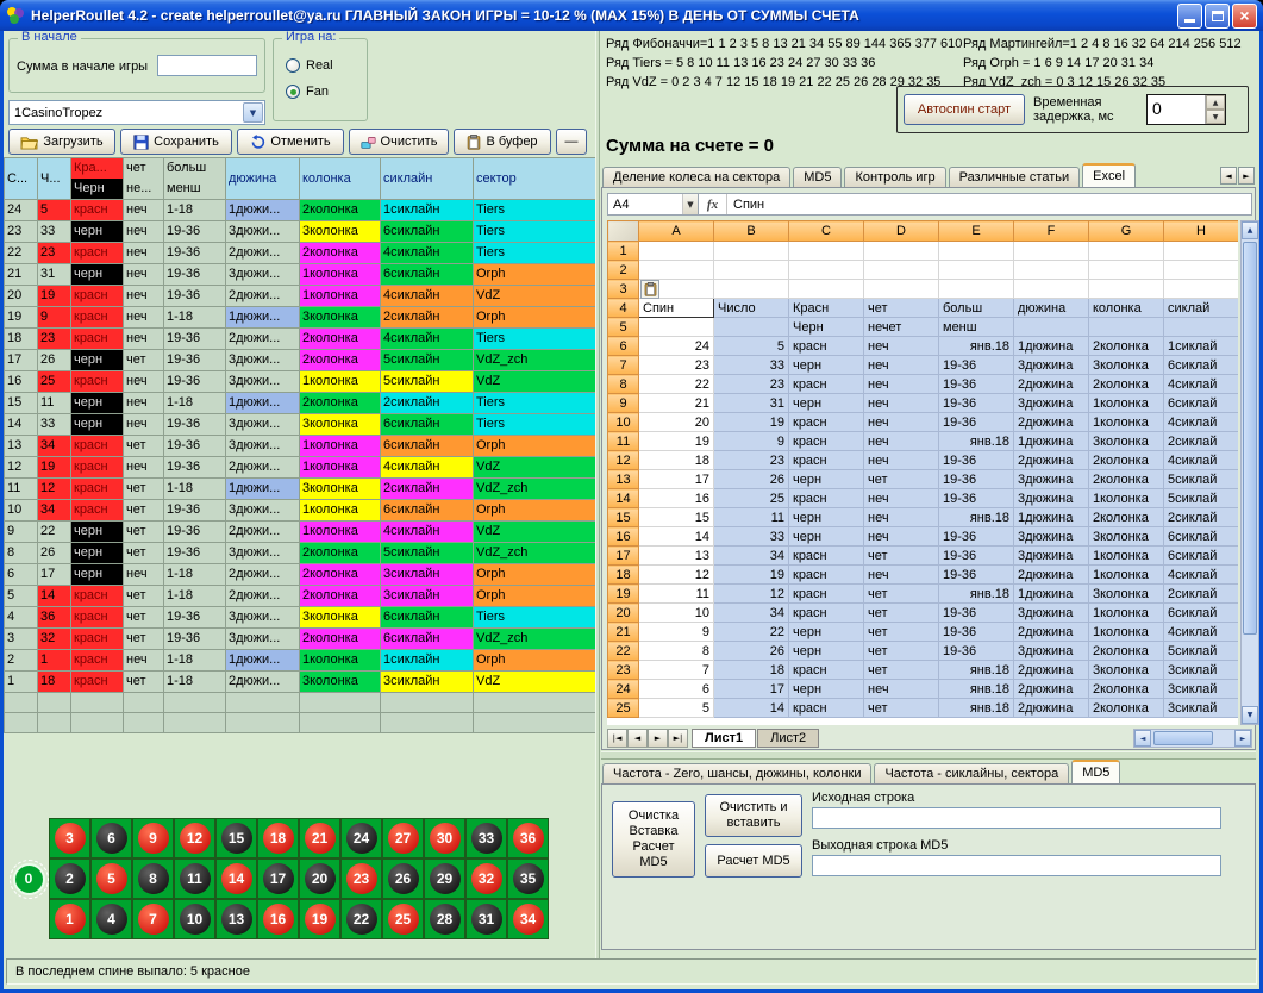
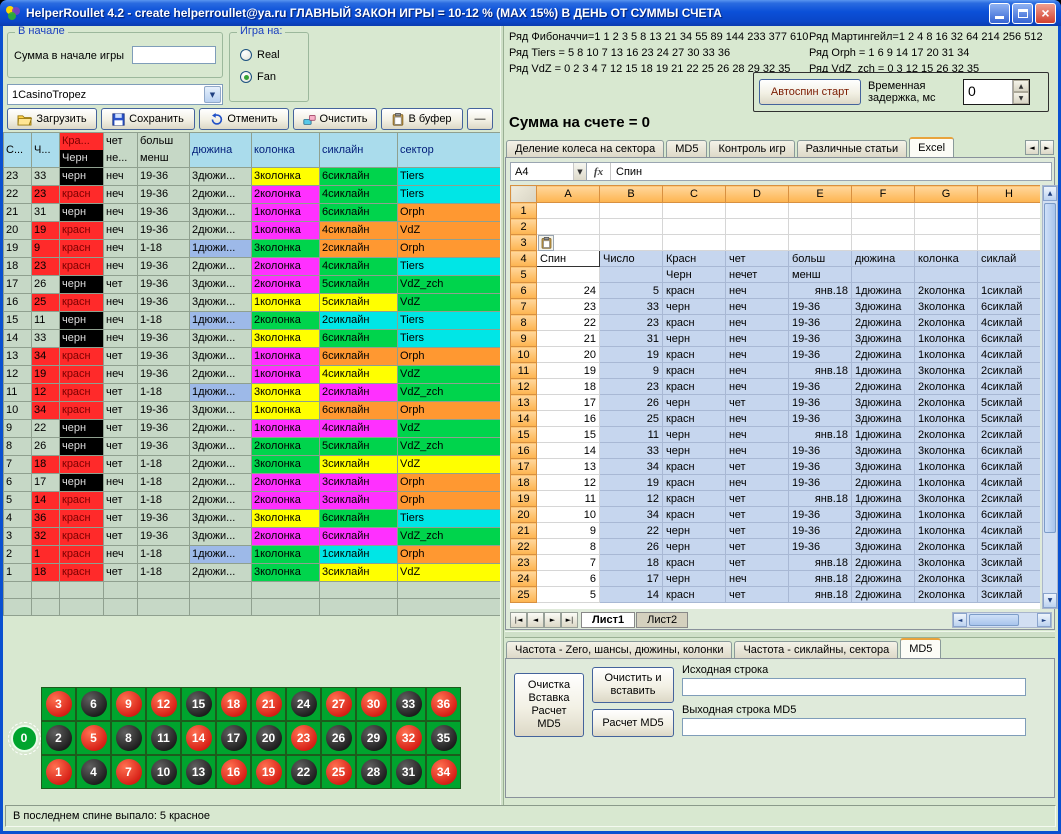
  HelperRoullet 4.2 - create helperroullet@ya.ru ГЛАВНЫЙ ЗАКОН ИГРЫ = 10-12 % (MAX 15%) В ДЕНЬ ОТ СУММЫ СЧЕТА
  ×
  В начале
  Сумма в начале игры
  Игра на:
  Real
  Fan
  1CasinoTropez
  ▼
  Загрузить
  Сохранить
  Отменить
  Очистить
  В буфер
  —
  С...	Ч...	Кра... Черн	чет не...	больш менш	дюжина	колонка	сиклайн	сектор
- 24	5	красн	неч	1-18	1дюжи...	2колонка	1сиклайн	Tiers
  23	33	черн	неч	19-36	3дюжи...	3колонка	6сиклайн	Tiers
  22	23	красн	неч	19-36	2дюжи...	2колонка	4сиклайн	Tiers
  21	31	черн	неч	19-36	3дюжи...	1колонка	6сиклайн	Orph
  20	19	красн	неч	19-36	2дюжи...	1колонка	4сиклайн	VdZ
  19	9	красн	неч	1-18	1дюжи...	3колонка	2сиклайн	Orph
  18	23	красн	неч	19-36	2дюжи...	2колонка	4сиклайн	Tiers
  17	26	черн	чет	19-36	3дюжи...	2колонка	5сиклайн	VdZ_zch
  16	25	красн	неч	19-36	3дюжи...	1колонка	5сиклайн	VdZ
  15	11	черн	неч	1-18	1дюжи...	2колонка	2сиклайн	Tiers
  14	33	черн	неч	19-36	3дюжи...	3колонка	6сиклайн	Tiers
  13	34	красн	чет	19-36	3дюжи...	1колонка	6сиклайн	Orph
  12	19	красн	неч	19-36	2дюжи...	1колонка	4сиклайн	VdZ
  11	12	красн	чет	1-18	1дюжи...	3колонка	2сиклайн	VdZ_zch
  10	34	красн	чет	19-36	3дюжи...	1колонка	6сиклайн	Orph
  9	22	черн	чет	19-36	2дюжи...	1колонка	4сиклайн	VdZ
  8	26	черн	чет	19-36	3дюжи...	2колонка	5сиклайн	VdZ_zch
+ 7	18	красн	чет	1-18	2дюжи...	3колонка	3сиклайн	VdZ
  6	17	черн	неч	1-18	2дюжи...	2колонка	3сиклайн	Orph
  5	14	красн	чет	1-18	2дюжи...	2колонка	3сиклайн	Orph
  4	36	красн	чет	19-36	3дюжи...	3колонка	6сиклайн	Tiers
  3	32	красн	чет	19-36	3дюжи...	2колонка	6сиклайн	VdZ_zch
  2	1	красн	неч	1-18	1дюжи...	1колонка	1сиклайн	Orph
  1	18	красн	чет	1-18	2дюжи...	3колонка	3сиклайн	VdZ
  0
  3
  6
  9
  12
  15
  18
  21
  24
  27
  30
  33
  36
  2
  5
  8
  11
  14
  17
  20
  23
  26
  29
  32
  35
  1
  4
  7
  10
  13
  16
  19
  22
  25
  28
  31
  34
- Ряд Фибоначчи=1 1 2 3 5 8 13 21 34 55 89 144 365 377 610
+ Ряд Фибоначчи=1 1 2 3 5 8 13 21 34 55 89 144 233 377 610
- Ряд Tiers = 5 8 10 11 13 16 23 24 27 30 33 36
+ Ряд Tiers = 5 8 10 7 13 16 23 24 27 30 33 36
  Ряд VdZ = 0 2 3 4 7 12 15 18 19 21 22 25 26 28 29 32 35
  Ряд Мартингейл=1 2 4 8 16 32 64 214 256 512
  Ряд Orph = 1 6 9 14 17 20 31 34
  Ряд VdZ_zch = 0 3 12 15 26 32 35
  Автоспин старт
  Временная задержка, мс
  0
  Сумма на счете = 0
  Деление колеса на сектора
  MD5
  Контроль игр
  Различные статьи
  Excel
  ◄
  ►
  A4
  ▼
  fx
  Спин
  	A	B	C	D	E	F	G	H
  1
  2
  3
  4	Спин	Число	Красн	чет	больш	дюжина	колонка	сиклай
  5			Черн	нечет	менш
  6	24	5	красн	неч	янв.18	1дюжина	2колонка	1сиклай
  7	23	33	черн	неч	19-36	3дюжина	3колонка	6сиклай
  8	22	23	красн	неч	19-36	2дюжина	2колонка	4сиклай
  9	21	31	черн	неч	19-36	3дюжина	1колонка	6сиклай
  10	20	19	красн	неч	19-36	2дюжина	1колонка	4сиклай
  11	19	9	красн	неч	янв.18	1дюжина	3колонка	2сиклай
  12	18	23	красн	неч	19-36	2дюжина	2колонка	4сиклай
  13	17	26	черн	чет	19-36	3дюжина	2колонка	5сиклай
  14	16	25	красн	неч	19-36	3дюжина	1колонка	5сиклай
  15	15	11	черн	неч	янв.18	1дюжина	2колонка	2сиклай
  16	14	33	черн	неч	19-36	3дюжина	3колонка	6сиклай
  17	13	34	красн	чет	19-36	3дюжина	1колонка	6сиклай
  18	12	19	красн	неч	19-36	2дюжина	1колонка	4сиклай
  19	11	12	красн	чет	янв.18	1дюжина	3колонка	2сиклай
  20	10	34	красн	чет	19-36	3дюжина	1колонка	6сиклай
  21	9	22	черн	чет	19-36	2дюжина	1колонка	4сиклай
  22	8	26	черн	чет	19-36	3дюжина	2колонка	5сиклай
  23	7	18	красн	чет	янв.18	2дюжина	3колонка	3сиклай
  24	6	17	черн	неч	янв.18	2дюжина	2колонка	3сиклай
  25	5	14	красн	чет	янв.18	2дюжина	2колонка	3сиклай
  |◄
  ◄
  ►
  ►|
  Лист1
  Лист2
  Частота - Zero, шансы, дюжины, колонки
  Частота - сиклайны, сектора
  MD5
  Очистка Вставка Расчет MD5
  Очистить и вставить
  Расчет MD5
  Исходная строка
  Выходная строка MD5
  В последнем спине выпало: 5 красное
